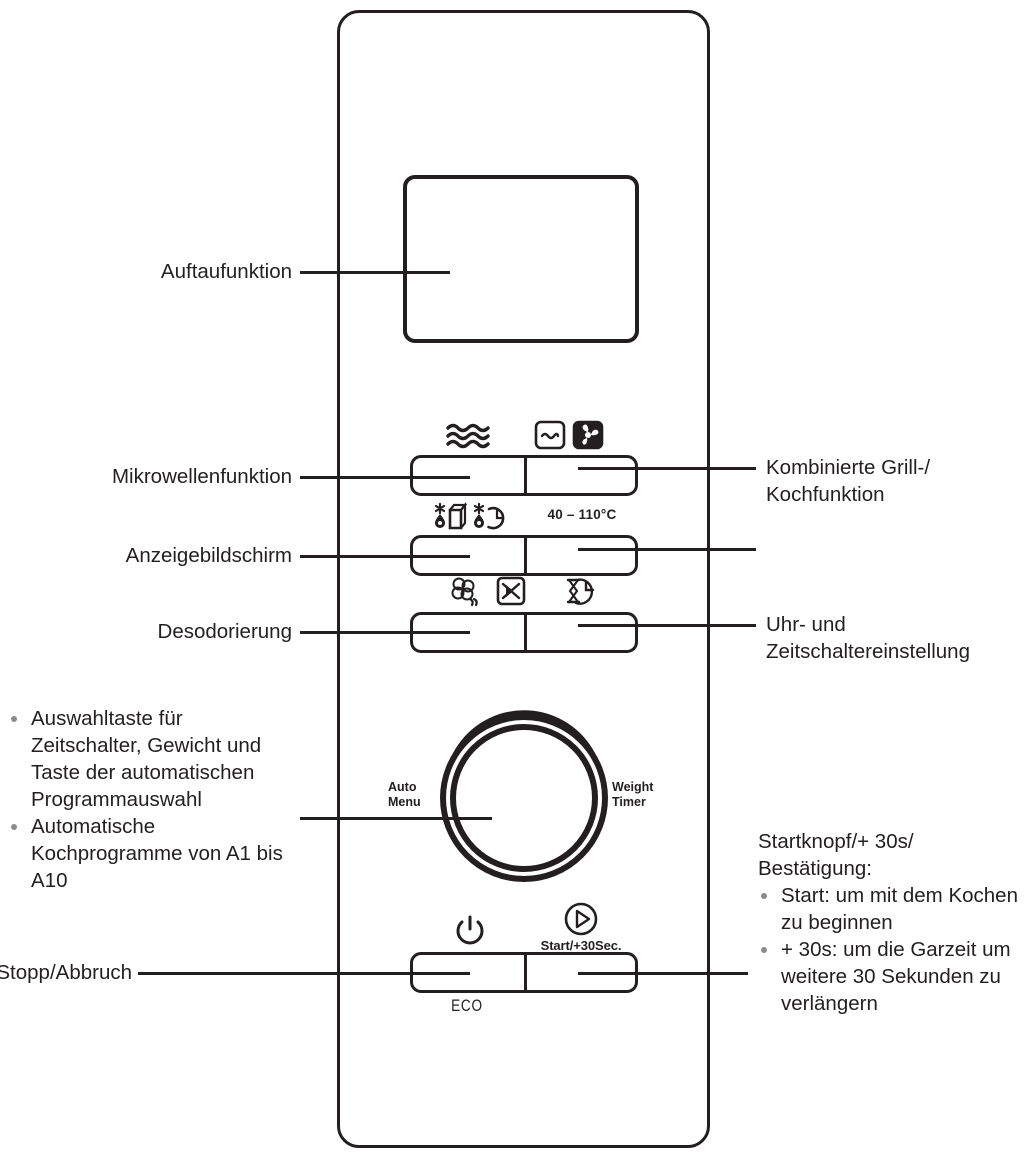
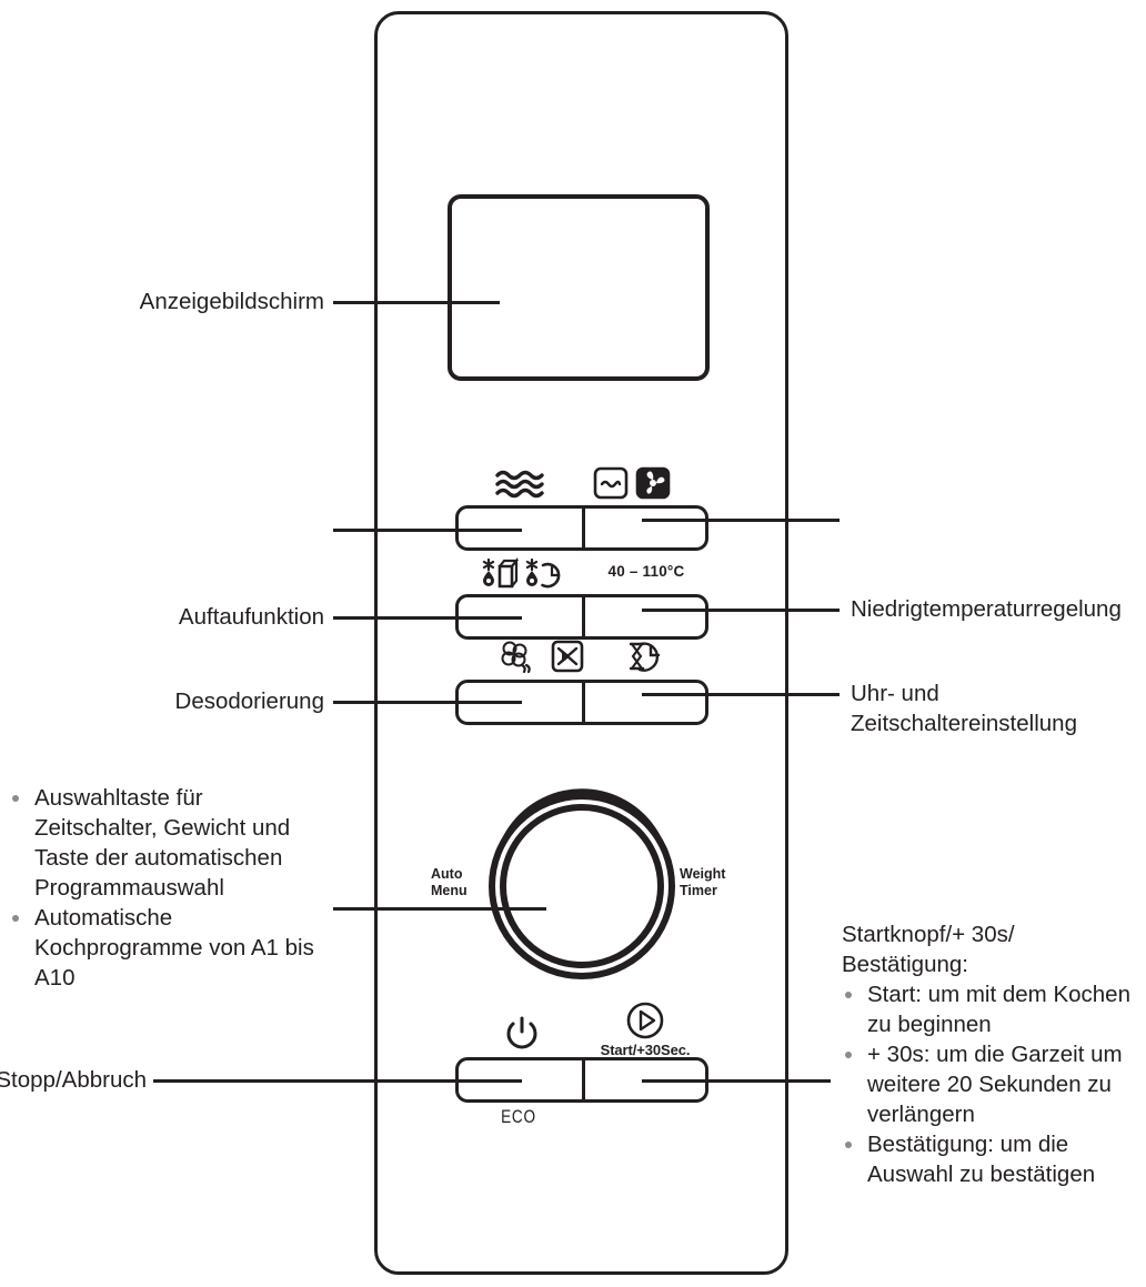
- Auftaufunktion
+ Anzeigebildschirm
- Mikrowellenfunktion
- Kombinierte Grill-/
- Kochfunktion
  40 – 110°C
- Anzeigebildschirm
+ Auftaufunktion
+ Niedrigtemperaturregelung
  Desodorierung
  Uhr- und
  Zeitschaltereinstellung
  Auto
  Menu
  Weight
  Timer
  Auswahltaste für Zeitschalter, Gewicht und Taste der automatischen Programmauswahl
  Automatische Kochprogramme von A1 bis A10
  Start/+30Sec.
  ECO
  Stopp/Abbruch
  Startknopf/+ 30s/
  Bestätigung:
  Start: um mit dem Kochen zu beginnen
- + 30s: um die Garzeit um weitere 30 Sekunden zu verlängern
+ + 30s: um die Garzeit um weitere 20 Sekunden zu verlängern
+ Bestätigung: um die Auswahl zu bestätigen
